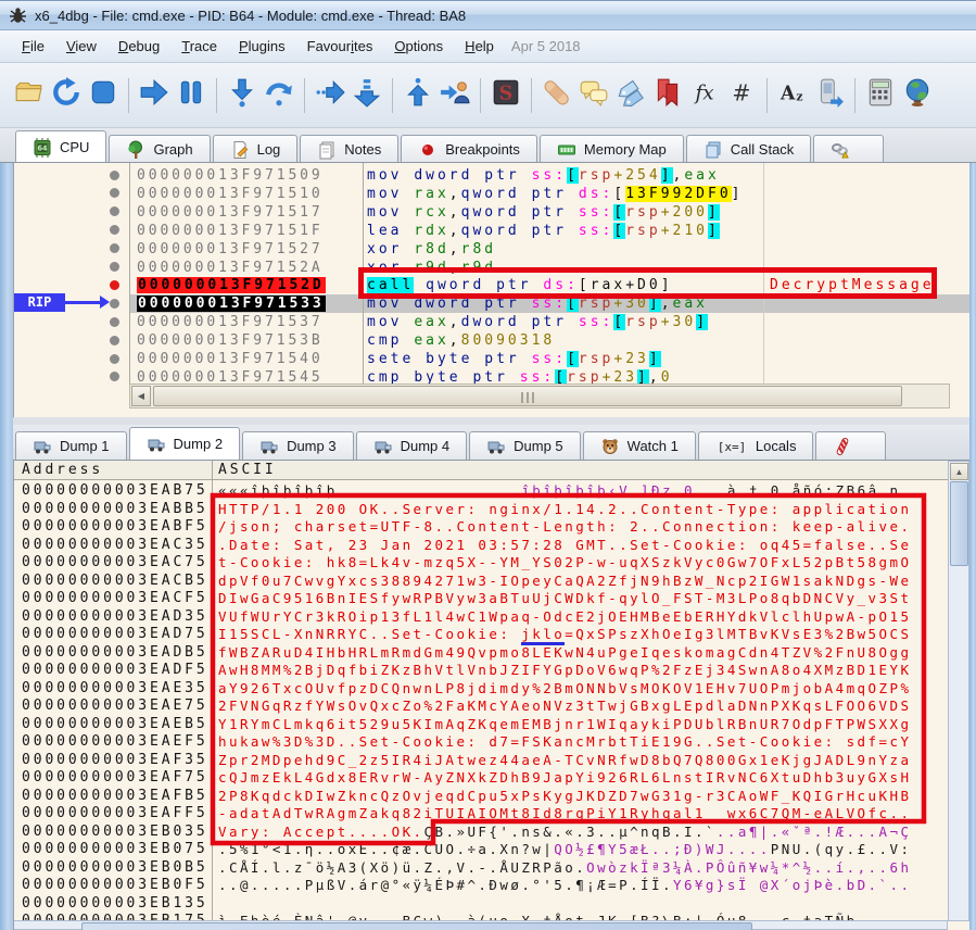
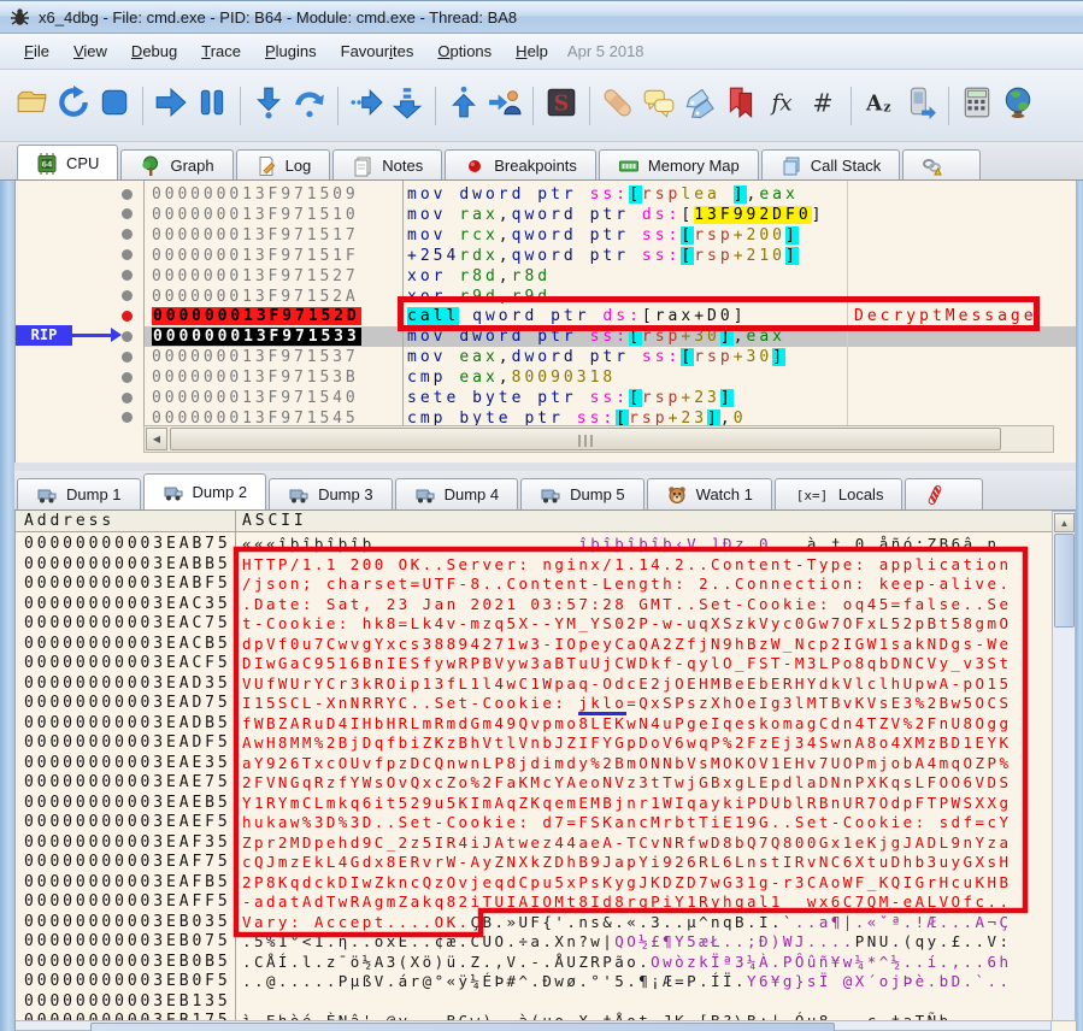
  x6_4dbg - File: cmd.exe - PID: B64 - Module: cmd.exe - Thread: BA8
  File View Debug Trace Plugins Favourites Options Help
  Apr 5 2018
  S
  fx
  #
  A
  z
  64
  CPU
  Graph
  Log
  Notes
  Breakpoints
  Memory Map
  Call Stack
  000000013F971509
- mov dword ptr ss:[rsp+254],eax
+ mov dword ptr ss:[rsplea ],eax
  000000013F971510
  mov rax,qword ptr ds:[13F992DF0]
  000000013F971517
  mov rcx,qword ptr ss:[rsp+200]
  000000013F97151F
- lea rdx,qword ptr ss:[rsp+210]
+ +254rdx,qword ptr ss:[rsp+210]
  000000013F971527
  xor r8d,r8d
  000000013F97152A
  xor r9d,r9d
  000000013F97152D
  call qword ptr ds:[rax+D0]
  DecryptMessage
  000000013F971533
  mov dword ptr ss:[rsp+30],eax
  000000013F971537
  mov eax,dword ptr ss:[rsp+30]
  000000013F97153B
  cmp eax,80090318
  000000013F971540
  sete byte ptr ss:[rsp+23]
  000000013F971545
  cmp byte ptr ss:[rsp+23],0
  ◀
  RIP
  Dump 1
  Dump 2
  Dump 3
  Dump 4
  Dump 5
  Watch 1
  [x=]
  Locals
  Address
  ASCII
  00000000003EAB75
  «««îþîþîþîþ îþîþîþîþ‹V.]Ðz.0 à.†.0.åñó;ZB6â.n
  00000000003EABB5
  HTTP/1.1 200 OK..Server: nginx/1.14.2..Content-Type: application
  00000000003EABF5
  /json; charset=UTF-8..Content-Length: 2..Connection: keep-alive.
  00000000003EAC35
  .Date: Sat, 23 Jan 2021 03:57:28 GMT..Set-Cookie: oq45=false..Se
  00000000003EAC75
  t-Cookie: hk8=Lk4v-mzq5X--YM_YS02P-w-uqXSzkVyc0Gw7OFxL52pBt58gmO
  00000000003EACB5
  dpVf0u7CwvgYxcs38894271w3-IOpeyCaQA2ZfjN9hBzW_Ncp2IGW1sakNDgs-We
  00000000003EACF5
  DIwGaC9516BnIESfywRPBVyw3aBTuUjCWDkf-qylO_FST-M3LPo8qbDNCVy_v3St
  00000000003EAD35
  VUfWUrYCr3kROip13fL1l4wC1Wpaq-OdcE2jOEHMBeEbERHYdkVlclhUpwA-pO15
  00000000003EAD75
  I15SCL-XnNRRYC..Set-Cookie: jklo=QxSPszXhOeIg3lMTBvKVsE3%2Bw5OCS
  00000000003EADB5
  fWBZARuD4IHbHRLmRmdGm49Qvpmo8LEKwN4uPgeIqeskomagCdn4TZV%2FnU8Ogg
  00000000003EADF5
  AwH8MM%2BjDqfbiZKzBhVtlVnbJZIFYGpDoV6wqP%2FzEj34SwnA8o4XMzBD1EYK
  00000000003EAE35
  aY926TxcOUvfpzDCQnwnLP8jdimdy%2BmONNbVsMOKOV1EHv7UOPmjobA4mqOZP%
  00000000003EAE75
  2FVNGqRzfYWsOvQxcZo%2FaKMcYAeoNVz3tTwjGBxgLEpdlaDNnPXKqsLFOO6VDS
  00000000003EAEB5
  Y1RYmCLmkq6it529u5KImAqZKqemEMBjnr1WIqaykiPDUblRBnUR7OdpFTPWSXXg
  00000000003EAEF5
  hukaw%3D%3D..Set-Cookie: d7=FSKancMrbtTiE19G..Set-Cookie: sdf=cY
  00000000003EAF35
  Zpr2MDpehd9C_2z5IR4iJAtwez44aeA-TCvNRfwD8bQ7Q800Gx1eKjgJADL9nYza
  00000000003EAF75
  cQJmzEkL4Gdx8ERvrW-AyZNXkZDhB9JapYi926RL6LnstIRvNC6XtuDhb3uyGXsH
  00000000003EAFB5
  2P8KqdckDIwZkncQzOvjeqdCpu5xPsKygJKDZD7wG31g-r3CAoWF_KQIGrHcuKHB
  00000000003EAFF5
  -adatAdTwRAgmZakq82iTUIAIOMt8Id8rgPiY1Ryhqal1__wx6C7QM-eALVOfc..
  00000000003EB035
  Vary: Accept....OK.ÇB.»UF{'.ns&.«.3..µ^nqB.I.`..a¶|.«ˇª.!Æ...A¬Ç
  00000000003EB075
  .5%1°<1.η..oxE..¢æ.CUO.÷a.Xn?w|QO½£¶Y5æŁ..;Đ)WJ....PNU.(qy.£..V:
  00000000003EB0B5
  .CÅÍ.l.z¯ö½A3(Xö)ü.Z.,V.-.ÅUZRPão.OwòzkÏª3¼À.PÔûñ¥w¼*^½..í.,..6h
  00000000003EB0F5
  ..@.....PµßV.ár@°«ÿ¼ÉÞ#^.Ðwø.°'5.¶¡Æ=P.ÍÏ.Y6¥g}sÏ @X´ojÞè.bD.`..
  00000000003EB135
  ▲
